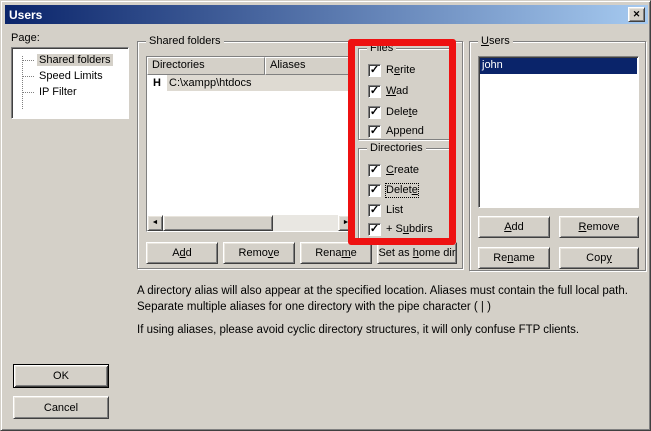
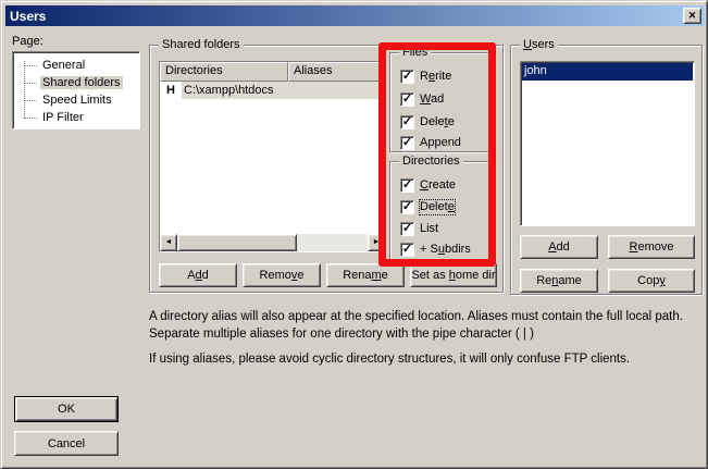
  Users
  ✕
  Page:
+ General
  Shared folders
  Speed Limits
  IP Filter
  Shared folders
  Directories
  Aliases
  H
  C:\xampp\htdocs
  Files
  ✓
  Rerite
  ✓
  Wad
  ✓
  Delete
  ✓
  Append
  Directories
  ✓
  Create
  ✓
  Delete
  ✓
  List
  ✓
  + Subdirs
  Add
  Remove
  Rename
  Set as home dir
  Users
  john
  Add
  Remove
  Rename
  Copy
  A directory alias will also appear at the specified location. Aliases must contain the full local path. Separate multiple aliases for one directory with the pipe character ( | )
  If using aliases, please avoid cyclic directory structures, it will only confuse FTP clients.
  OK
  Cancel
